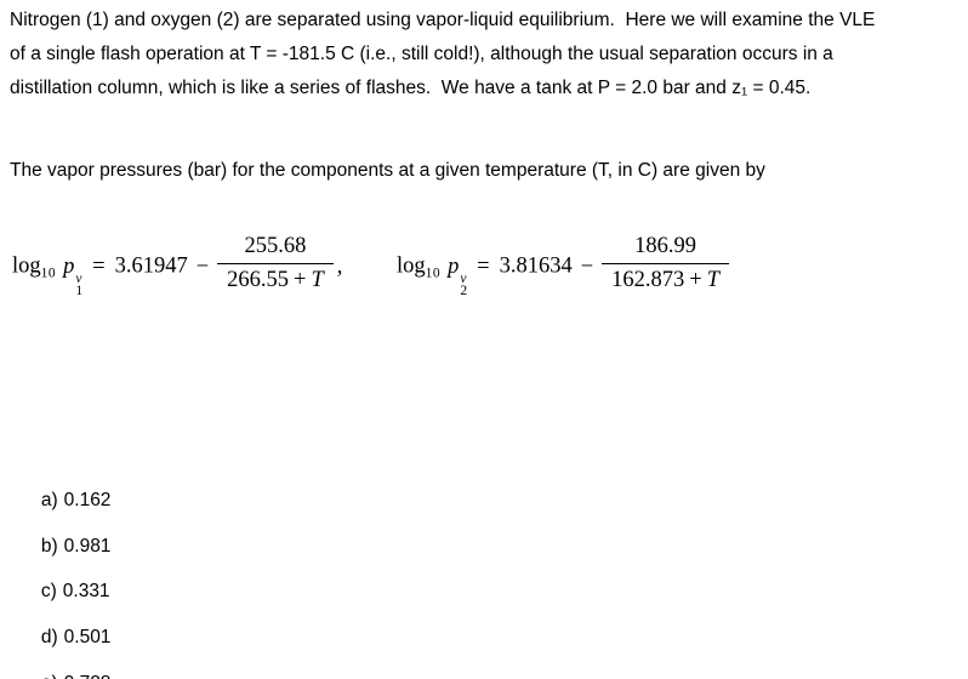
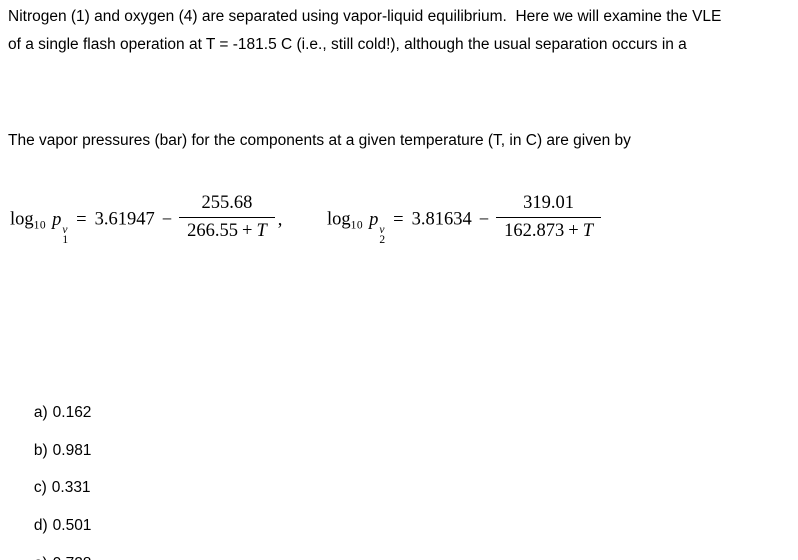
- Nitrogen (1) and oxygen (2) are separated using vapor-liquid equilibrium. Here we will examine the VLE
+ Nitrogen (1) and oxygen (4) are separated using vapor-liquid equilibrium. Here we will examine the VLE
  of a single flash operation at T = -181.5 C (i.e., still cold!), although the usual separation occurs in a
- distillation column, which is like a series of flashes. We have a tank at P = 2.0 bar and z₁ = 0.45.
  The vapor pressures (bar) for the components at a given temperature (T, in C) are given by
  log10p
  v
  1
  = 3.61947 −
  255.68
  266.55 + T
  , log10p
  v
  2
  = 3.81634 −
- 186.99
+ 319.01
  162.873 + T
  a) 0.162
  b) 0.981
  c) 0.331
  d) 0.501
